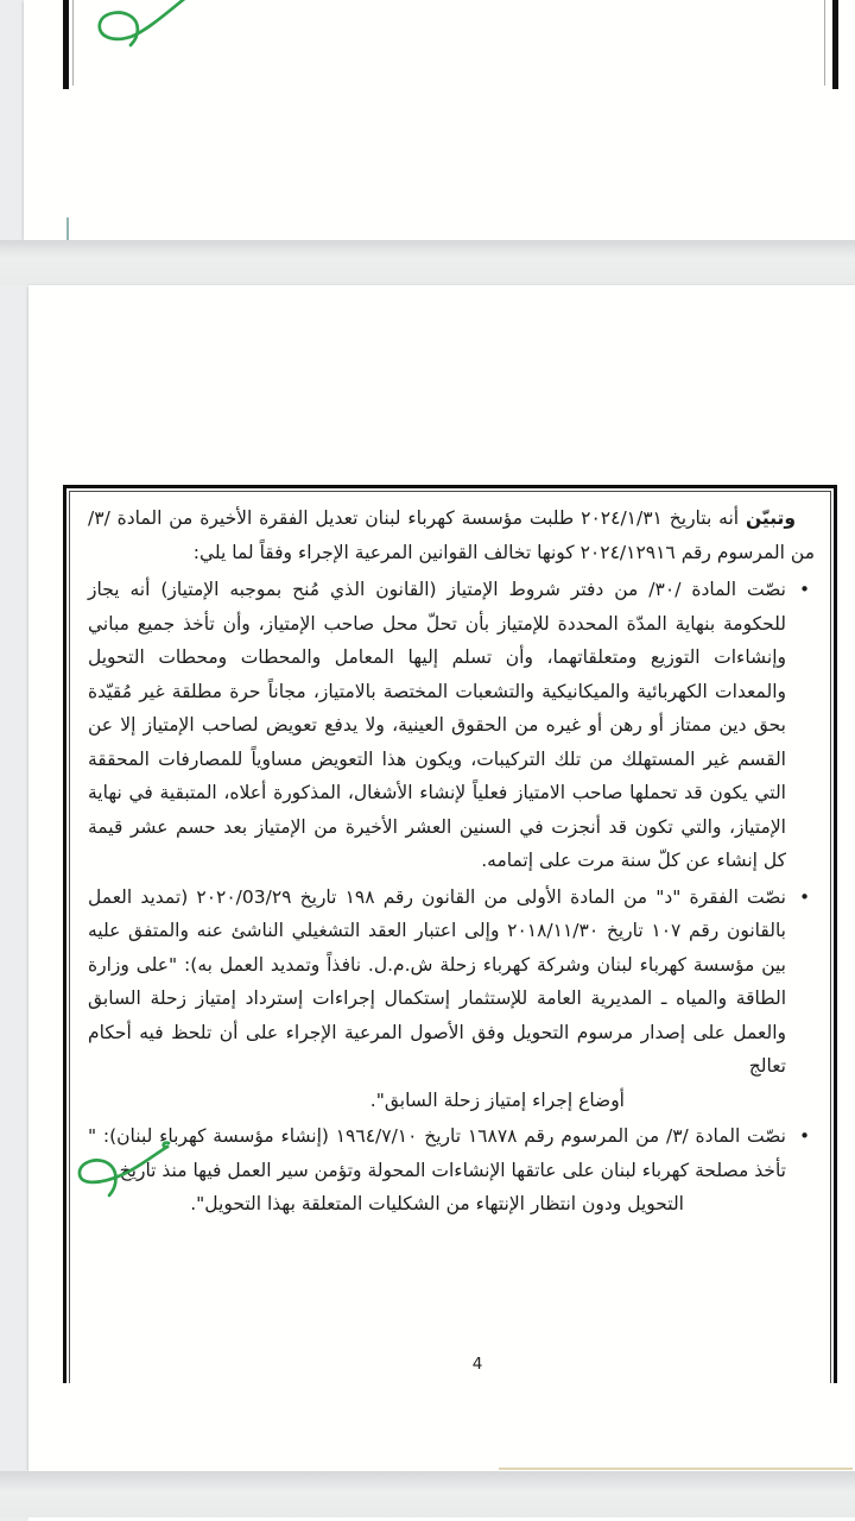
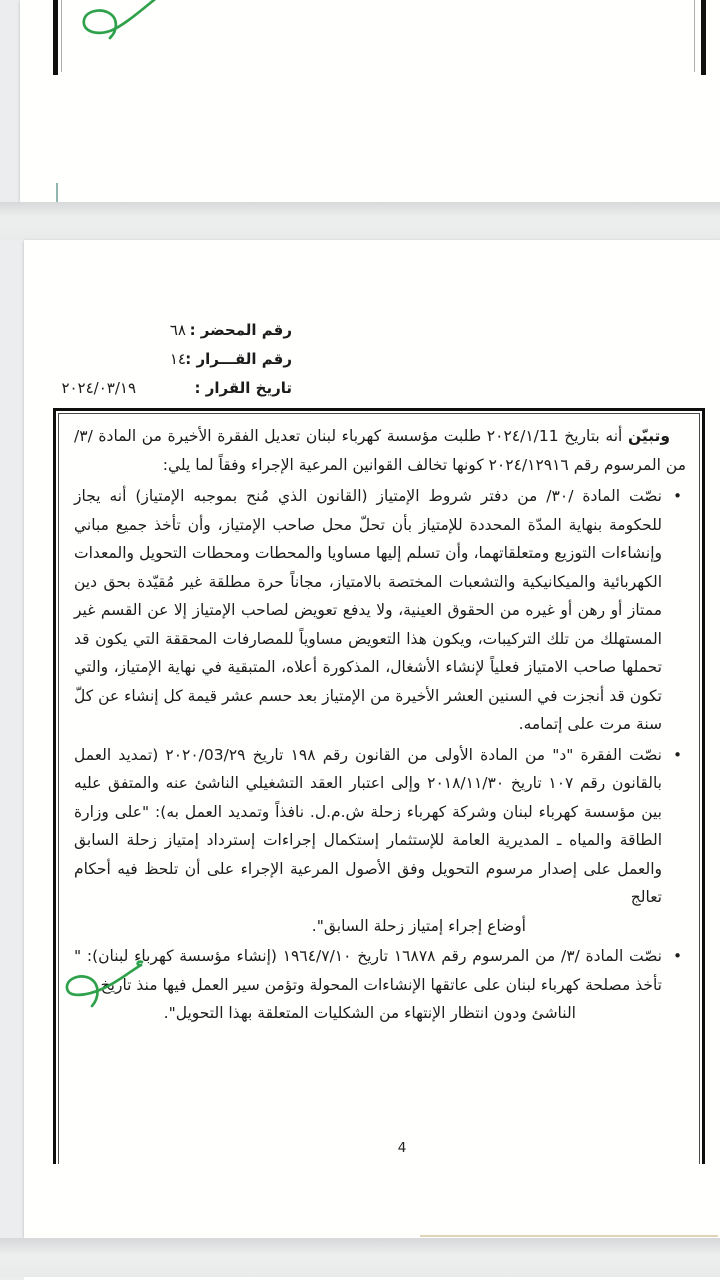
+ رقم المحضر :
+ ٦٨
+ رقم القـــرار :
+ ١٤
+ تاريخ القرار :
+ ٢٠٢٤/٠٣/١٩
- وتبيّن أنه بتاريخ ٢٠٢٤/١/٣١ طلبت مؤسسة كهرباء لبنان تعديل الفقرة الأخيرة من المادة /٣/ من المرسوم رقم ٢٠٢٤/١٢٩١٦ كونها تخالف القوانين المرعية الإجراء وفقاً لما يلي:
+ وتبيّن أنه بتاريخ ٢٠٢٤/١/11 طلبت مؤسسة كهرباء لبنان تعديل الفقرة الأخيرة من المادة /٣/ من المرسوم رقم ٢٠٢٤/١٢٩١٦ كونها تخالف القوانين المرعية الإجراء وفقاً لما يلي:
  •
- نصّت المادة /٣٠/ من دفتر شروط الإمتياز (القانون الذي مُنح بموجبه الإمتياز) أنه يجاز للحكومة بنهاية المدّة المحددة للإمتياز بأن تحلّ محل صاحب الإمتياز، وأن تأخذ جميع مباني وإنشاءات التوزيع ومتعلقاتهما، وأن تسلم إليها المعامل والمحطات ومحطات التحويل والمعدات الكهربائية والميكانيكية والتشعبات المختصة بالامتياز، مجاناً حرة مطلقة غير مُقيّدة بحق دين ممتاز أو رهن أو غيره من الحقوق العينية، ولا يدفع تعويض لصاحب الإمتياز إلا عن القسم غير المستهلك من تلك التركيبات، ويكون هذا التعويض مساوياً للمصارفات المحققة التي يكون قد تحملها صاحب الامتياز فعلياً لإنشاء الأشغال، المذكورة أعلاه، المتبقية في نهاية الإمتياز، والتي تكون قد أنجزت في السنين العشر الأخيرة من الإمتياز بعد حسم عشر قيمة كل إنشاء عن كلّ سنة مرت على إتمامه.
+ نصّت المادة /٣٠/ من دفتر شروط الإمتياز (القانون الذي مُنح بموجبه الإمتياز) أنه يجاز للحكومة بنهاية المدّة المحددة للإمتياز بأن تحلّ محل صاحب الإمتياز، وأن تأخذ جميع مباني وإنشاءات التوزيع ومتعلقاتهما، وأن تسلم إليها مساويا والمحطات ومحطات التحويل والمعدات الكهربائية والميكانيكية والتشعبات المختصة بالامتياز، مجاناً حرة مطلقة غير مُقيّدة بحق دين ممتاز أو رهن أو غيره من الحقوق العينية، ولا يدفع تعويض لصاحب الإمتياز إلا عن القسم غير المستهلك من تلك التركيبات، ويكون هذا التعويض مساوياً للمصارفات المحققة التي يكون قد تحملها صاحب الامتياز فعلياً لإنشاء الأشغال، المذكورة أعلاه، المتبقية في نهاية الإمتياز، والتي تكون قد أنجزت في السنين العشر الأخيرة من الإمتياز بعد حسم عشر قيمة كل إنشاء عن كلّ سنة مرت على إتمامه.
  •
  نصّت الفقرة "د" من المادة الأولى من القانون رقم ١٩٨ تاريخ ٢٠٢٠/03/٢٩ (تمديد العمل بالقانون رقم ١٠٧ تاريخ ٢٠١٨/١١/٣٠ وإلى اعتبار العقد التشغيلي الناشئ عنه والمتفق عليه بين مؤسسة كهرباء لبنان وشركة كهرباء زحلة ش.م.ل. نافذاً وتمديد العمل به): "على وزارة الطاقة والمياه ـ المديرية العامة للإستثمار إستكمال إجراءات إسترداد إمتياز زحلة السابق والعمل على إصدار مرسوم التحويل وفق الأصول المرعية الإجراء على أن تلحظ فيه أحكام تعالج
  أوضاع إجراء إمتياز زحلة السابق".
  •
  نصّت المادة /٣/ من المرسوم رقم ١٦٨٧٨ تاريخ ١٩٦٤/٧/١٠ (إنشاء مؤسسة كهرباء لبنان): " تأخذ مصلحة كهرباء لبنان على عاتقها الإنشاءات المحولة وتؤمن سير العمل فيها منذ تارخ
- التحويل ودون انتظار الإنتهاء من الشكليات المتعلقة بهذا التحويل".
+ الناشئ ودون انتظار الإنتهاء من الشكليات المتعلقة بهذا التحويل".
  4
